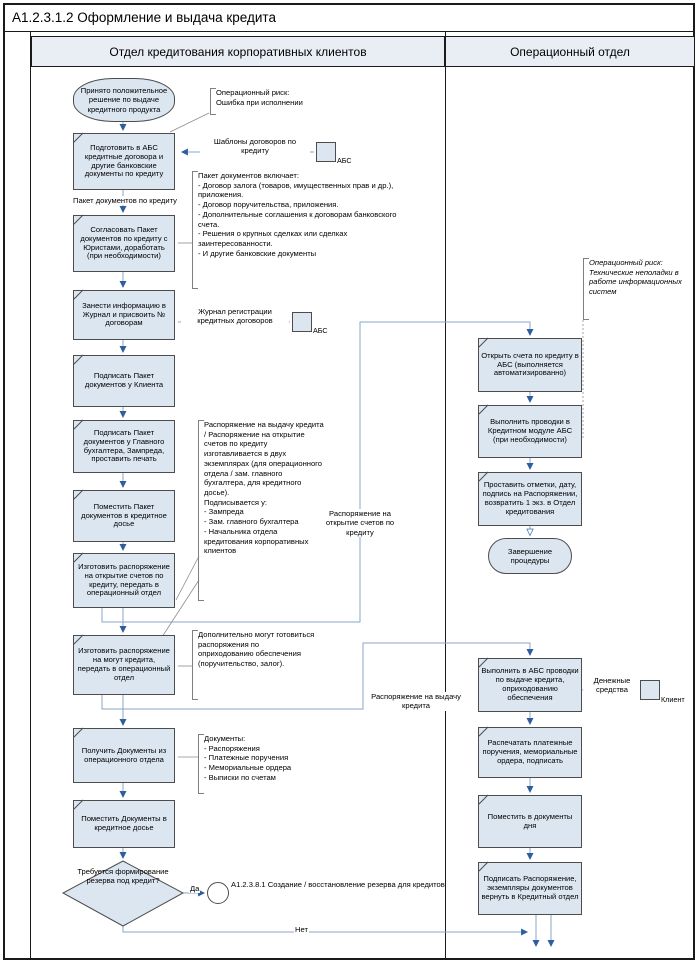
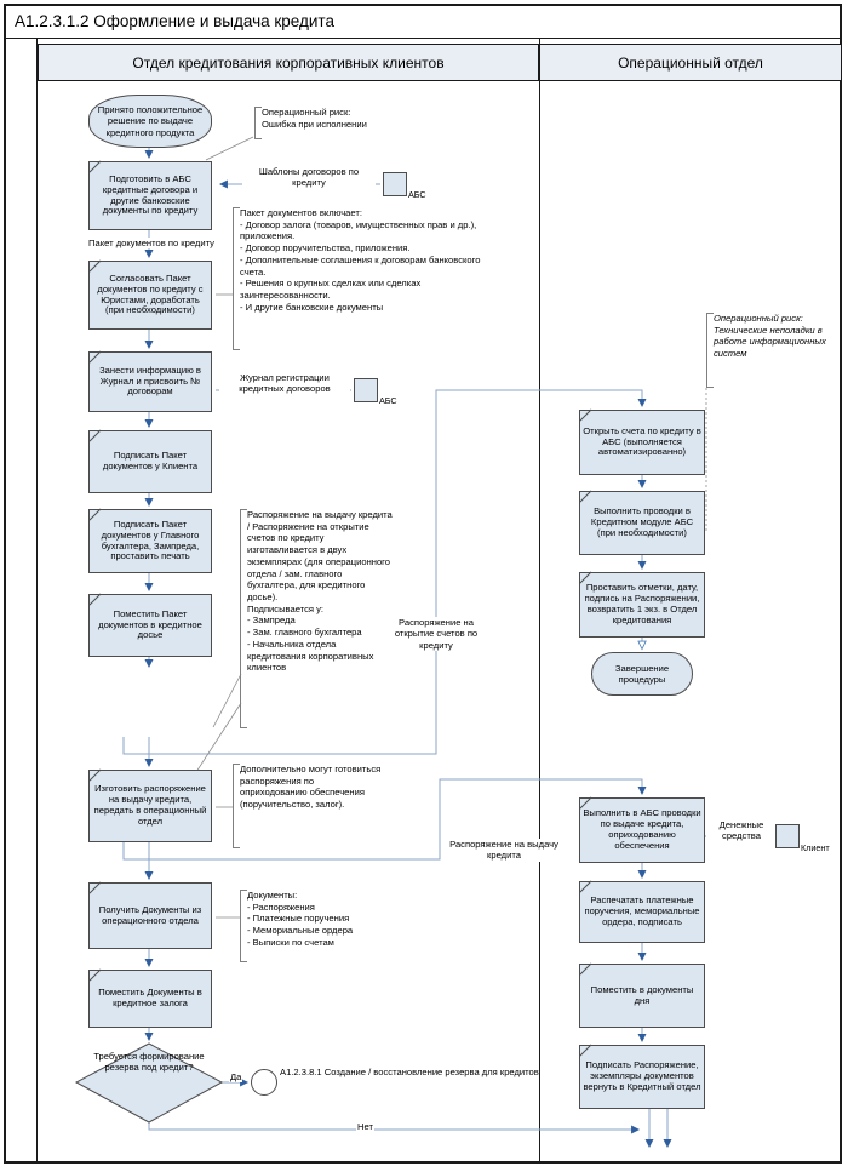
  А1.2.3.1.2 Оформление и выдача кредита
  Отдел кредитования корпоративных клиентов
  Операционный отдел
  Принято положительное решение по выдаче кредитного продукта
  Завершение процедуры
  Подготовить в АБС кредитные договора и другие банковские документы по кредиту
  Согласовать Пакет документов по кредиту с Юристами, доработать (при необходимости)
  Занести информацию в Журнал и присвоить № договорам
  Подписать Пакет документов у Клиента
  Подписать Пакет документов у Главного бухгалтера, Зампреда, проставить печать
  Поместить Пакет документов в кредитное досье
- Изготовить распоряжение на открытие счетов по кредиту, передать в операционный отдел
- Изготовить распоряжение на могут кредита, передать в операционный отдел
+ Изготовить распоряжение на выдачу кредита, передать в операционный отдел
  Получить Документы из операционного отдела
- Поместить Документы в кредитное досье
+ Поместить Документы в кредитное залога
  Открыть счета по кредиту в АБС (выполняется автоматизированно)
  Выполнить проводки в Кредитном модуле АБС (при необходимости)
  Проставить отметки, дату, подпись на Распоряжении, возвратить 1 экз. в Отдел кредитования
  Выполнить в АБС проводки по выдаче кредита, оприходованию обеспечения
  Распечатать платежные поручения, мемориальные ордера, подписать
  Поместить в документы дня
  Подписать Распоряжение, экземпляры документов вернуть в Кредитный отдел
  Требуется формирование резерва под кредит?
  Да
  Нет
  А1.2.3.8.1 Создание / восстановление резерва для кредитов
  Операционный риск:
  Ошибка при исполнении
  Пакет документов включает:
  - Договор залога (товаров, имущественных прав и др.), приложения.
  - Договор поручительства, приложения.
  - Дополнительные соглашения к договорам банковского счета.
  - Решения о крупных сделках или сделках заинтересованности.
  - И другие банковские документы
  Распоряжение на выдачу кредита / Распоряжение на открытие счетов по кредиту изготавливается в двух экземплярах (для операционного отдела / зам. главного бухгалтера, для кредитного досье).
  Подписывается у:
  - Зампреда
  - Зам. главного бухгалтера
  - Начальника отдела кредитования корпоративных клиентов
  Дополнительно могут готовиться распоряжения по оприходованию обеспечения (поручительство, залог).
  Документы:
  - Распоряжения
  - Платежные поручения
  - Мемориальные ордера
  - Выписки по счетам
  Операционный риск:
  Технические неполадки в работе информационных систем
  Шаблоны договоров по кредиту
  Пакет документов по кредиту
  Журнал регистрации кредитных договоров
  Распоряжение на открытие счетов по кредиту
  Распоряжение на выдачу кредита
  Денежные средства
  АБС
  АБС
  Клиент
